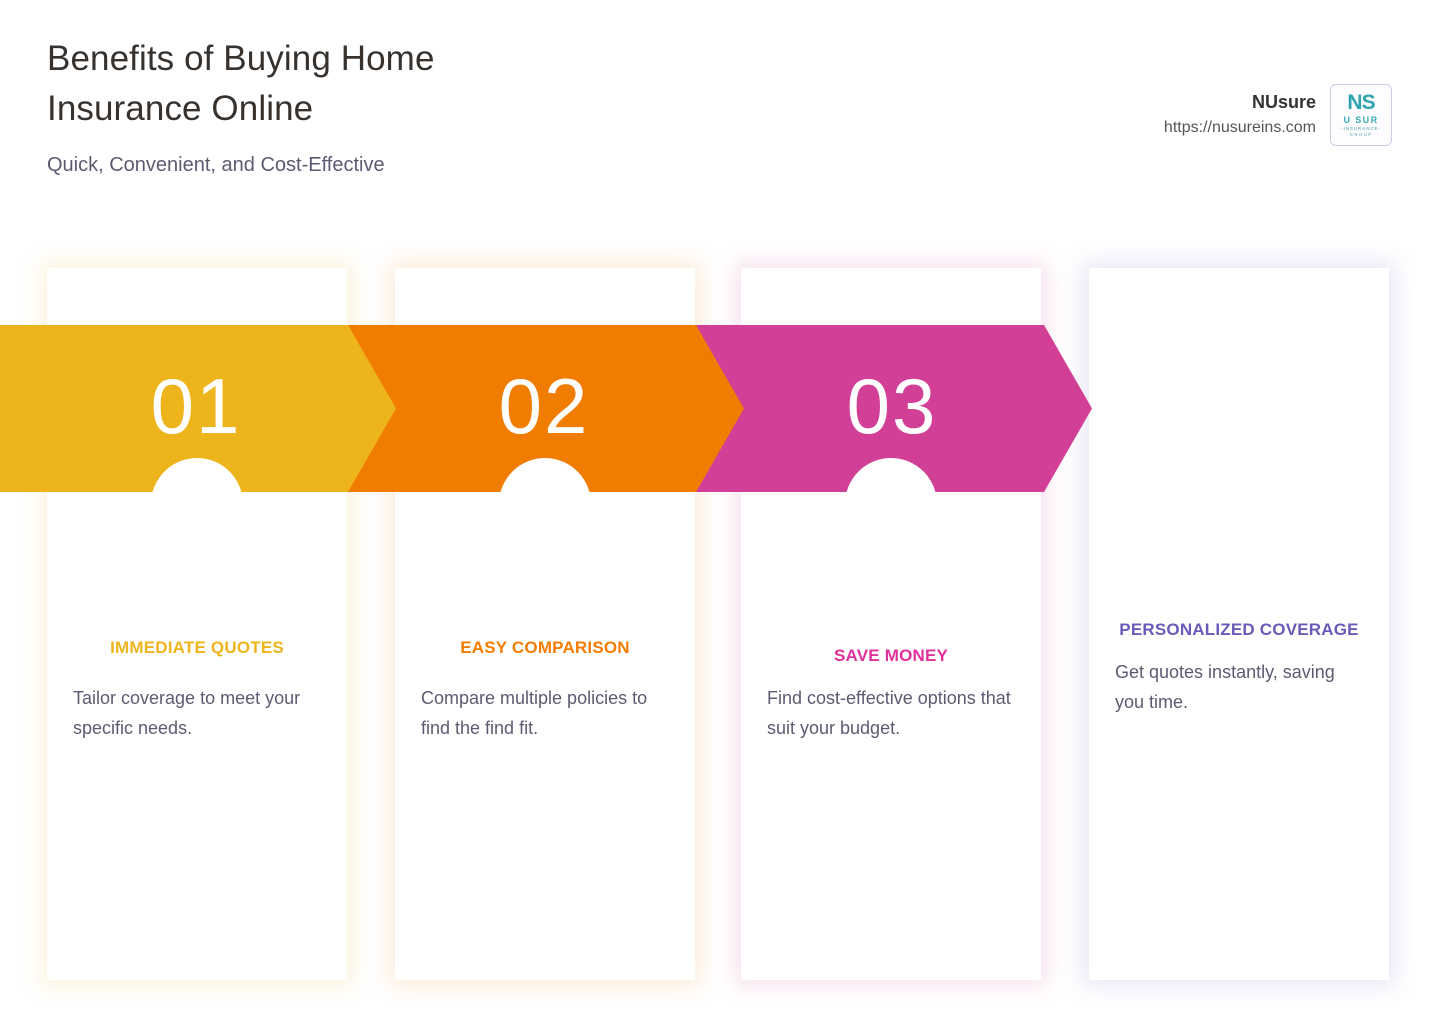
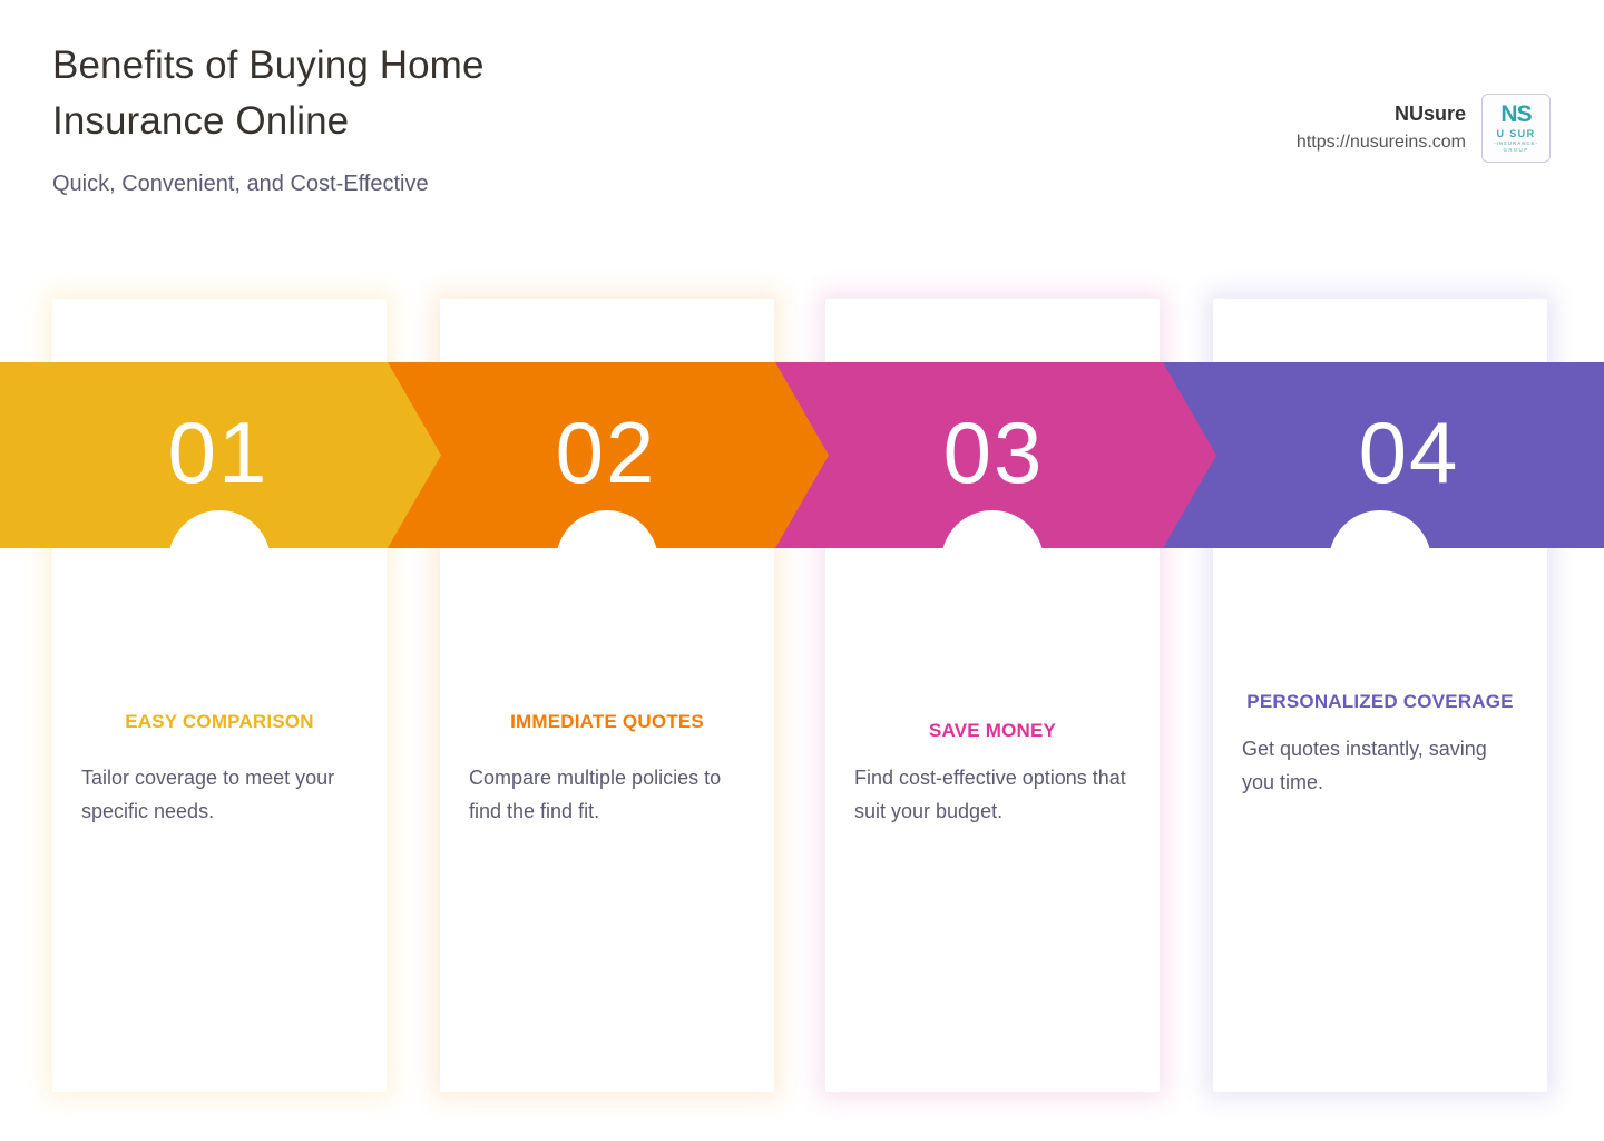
  Benefits of Buying Home
  Insurance Online
  Quick, Convenient, and Cost-Effective
  NUsure
  https://nusureins.com
  NS
  U SUR
- IMMEDIATE QUOTES
+ EASY COMPARISON
  Tailor coverage to meet your specific needs.
- EASY COMPARISON
+ IMMEDIATE QUOTES
  Compare multiple policies to find the find fit.
  SAVE MONEY
  Find cost-effective options that suit your budget.
  PERSONALIZED COVERAGE
  Get quotes instantly, saving you time.
+ 04
  03
  02
  01
